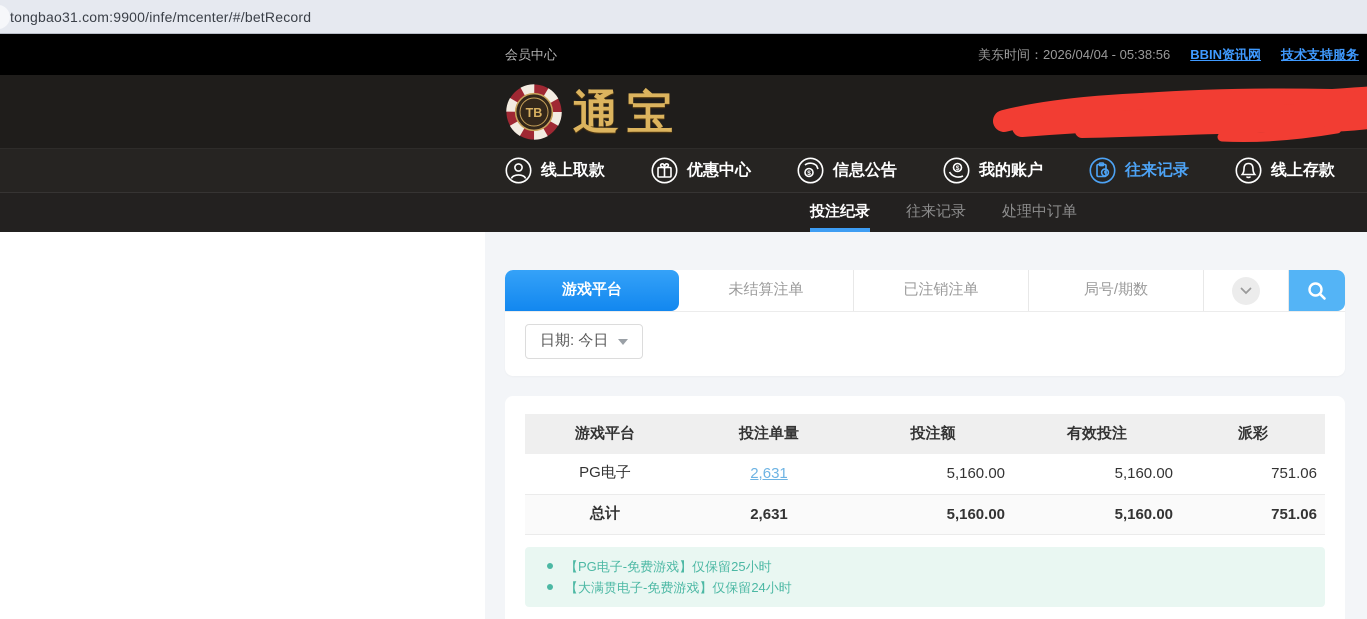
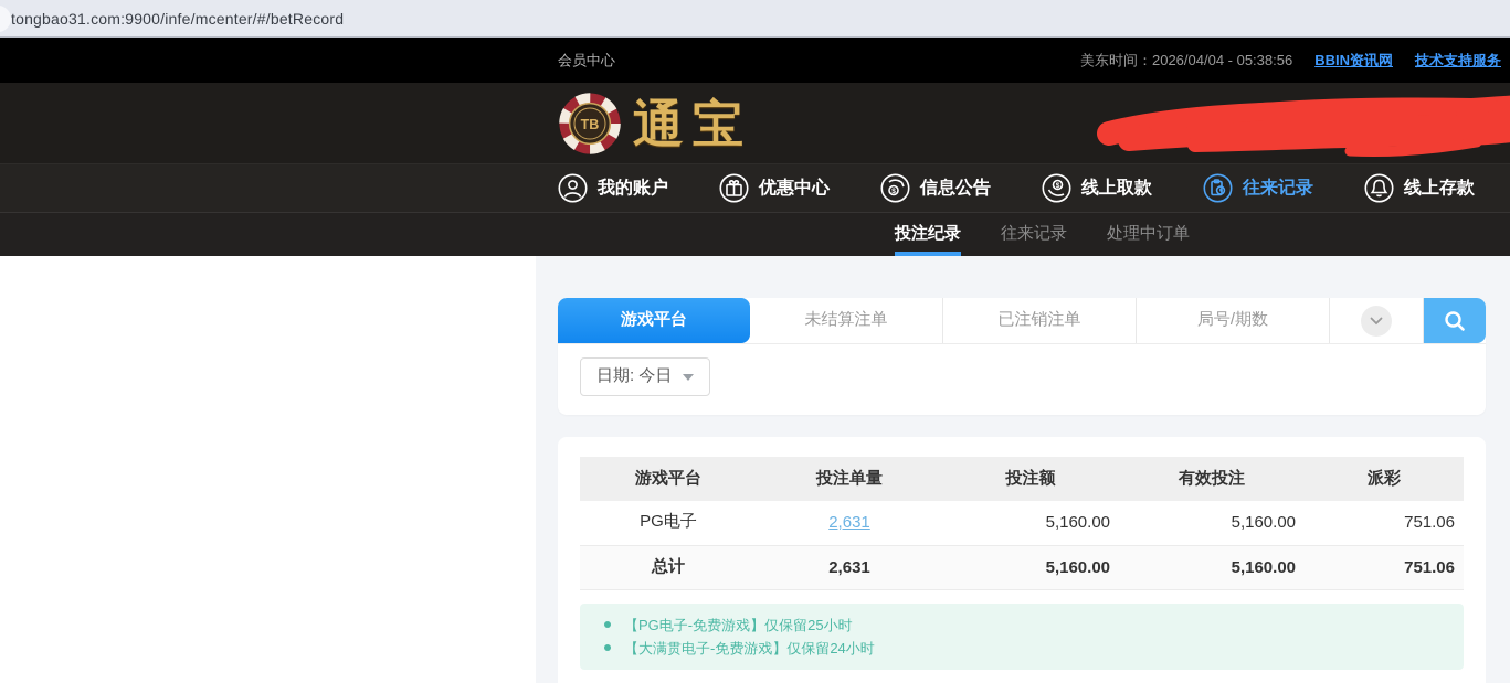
  tongbao31.com:9900/infe/mcenter/#/betRecord
  会员中心
  美东时间：2026/04/04 - 05:38:56
  BBIN资讯网
  技术支持服务
  TB
  通宝
- 线上取款
+ 我的账户
  优惠中心
  信息公告
- 我的账户
+ 线上取款
  往来记录
  线上存款
  投注纪录
  往来记录
  处理中订单
  游戏平台
  未结算注单
  已注销注单
  局号/期数
  日期: 今日
  游戏平台	投注单量	投注额	有效投注	派彩
  PG电子	2,631	5,160.00	5,160.00	751.06
  总计	2,631	5,160.00	5,160.00	751.06
  【PG电子-免费游戏】仅保留25小时
  【大满贯电子-免费游戏】仅保留24小时
